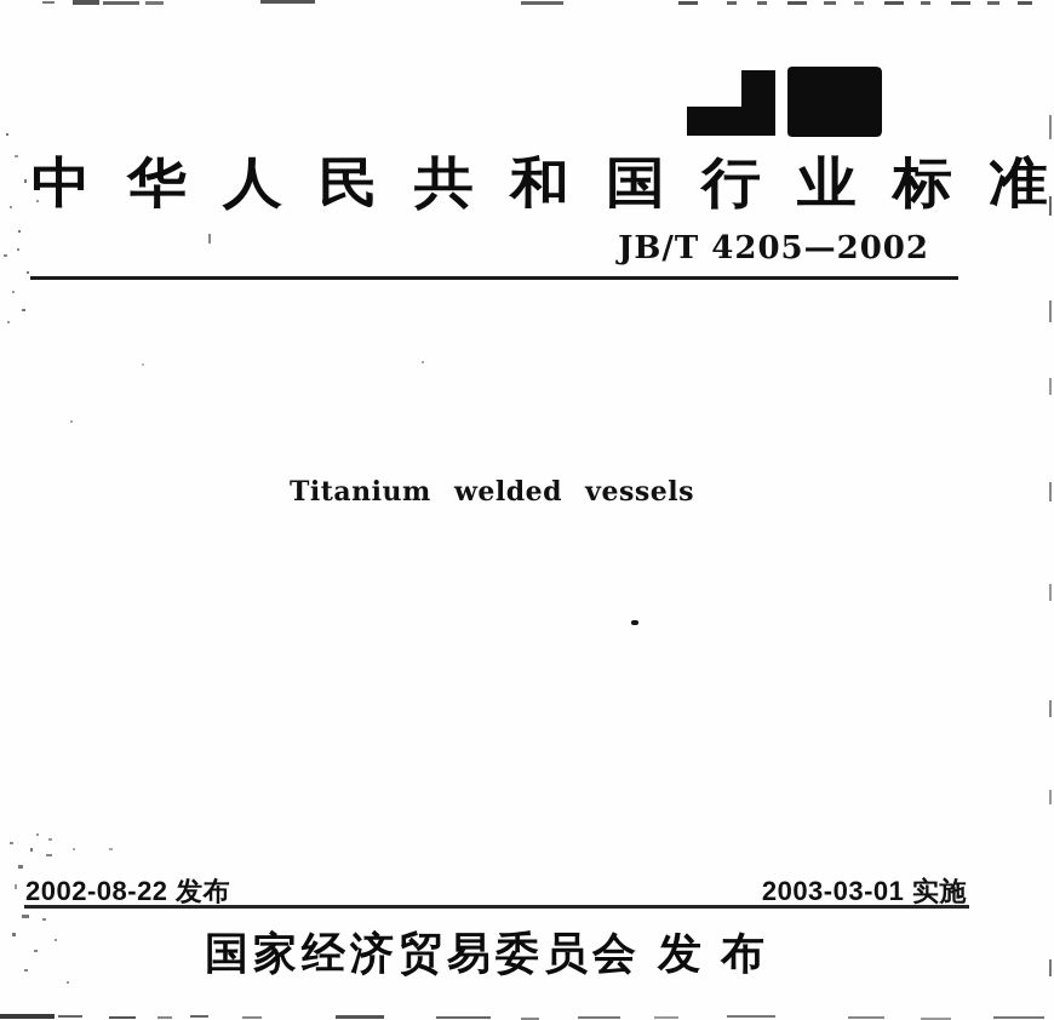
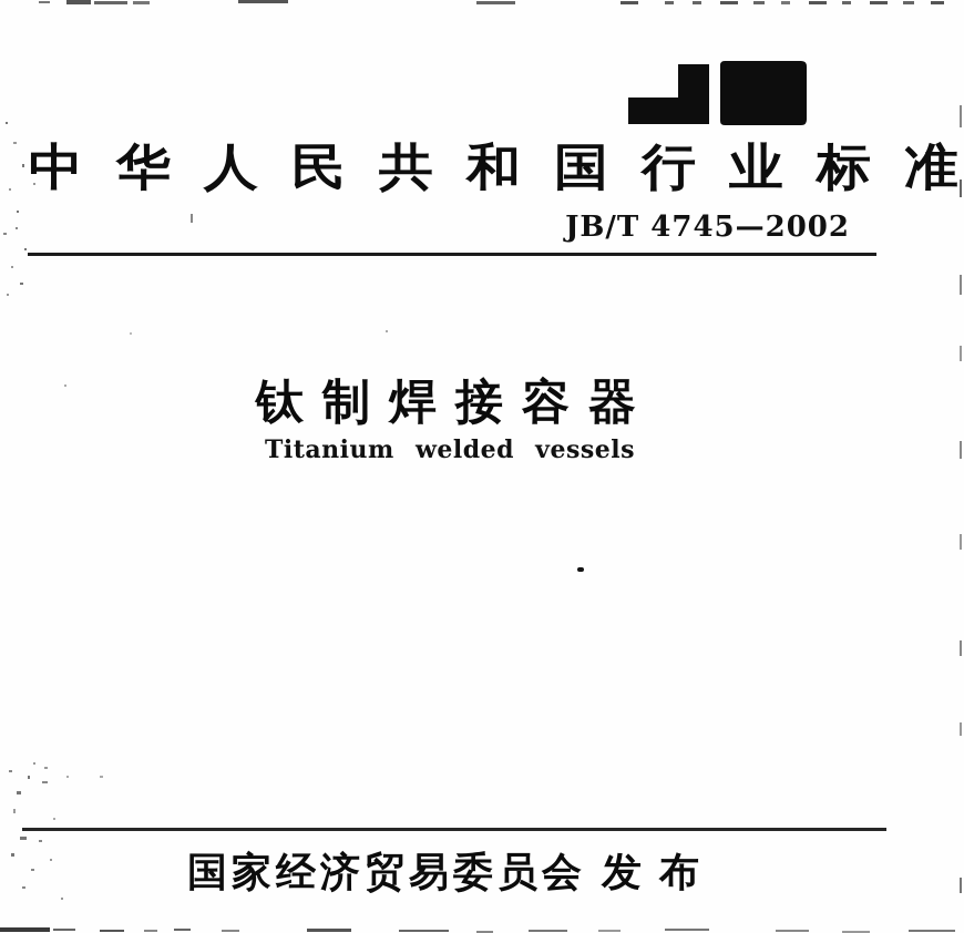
  中华人民共和国行业标准
- JB/T 4205—2002
+ JB/T 4745—2002
+ 钛制焊接容器
  Titanium welded vessels
- 2002-08-22 发布
- 2003-03-01 实施
  国家经济贸易委员会 发布
